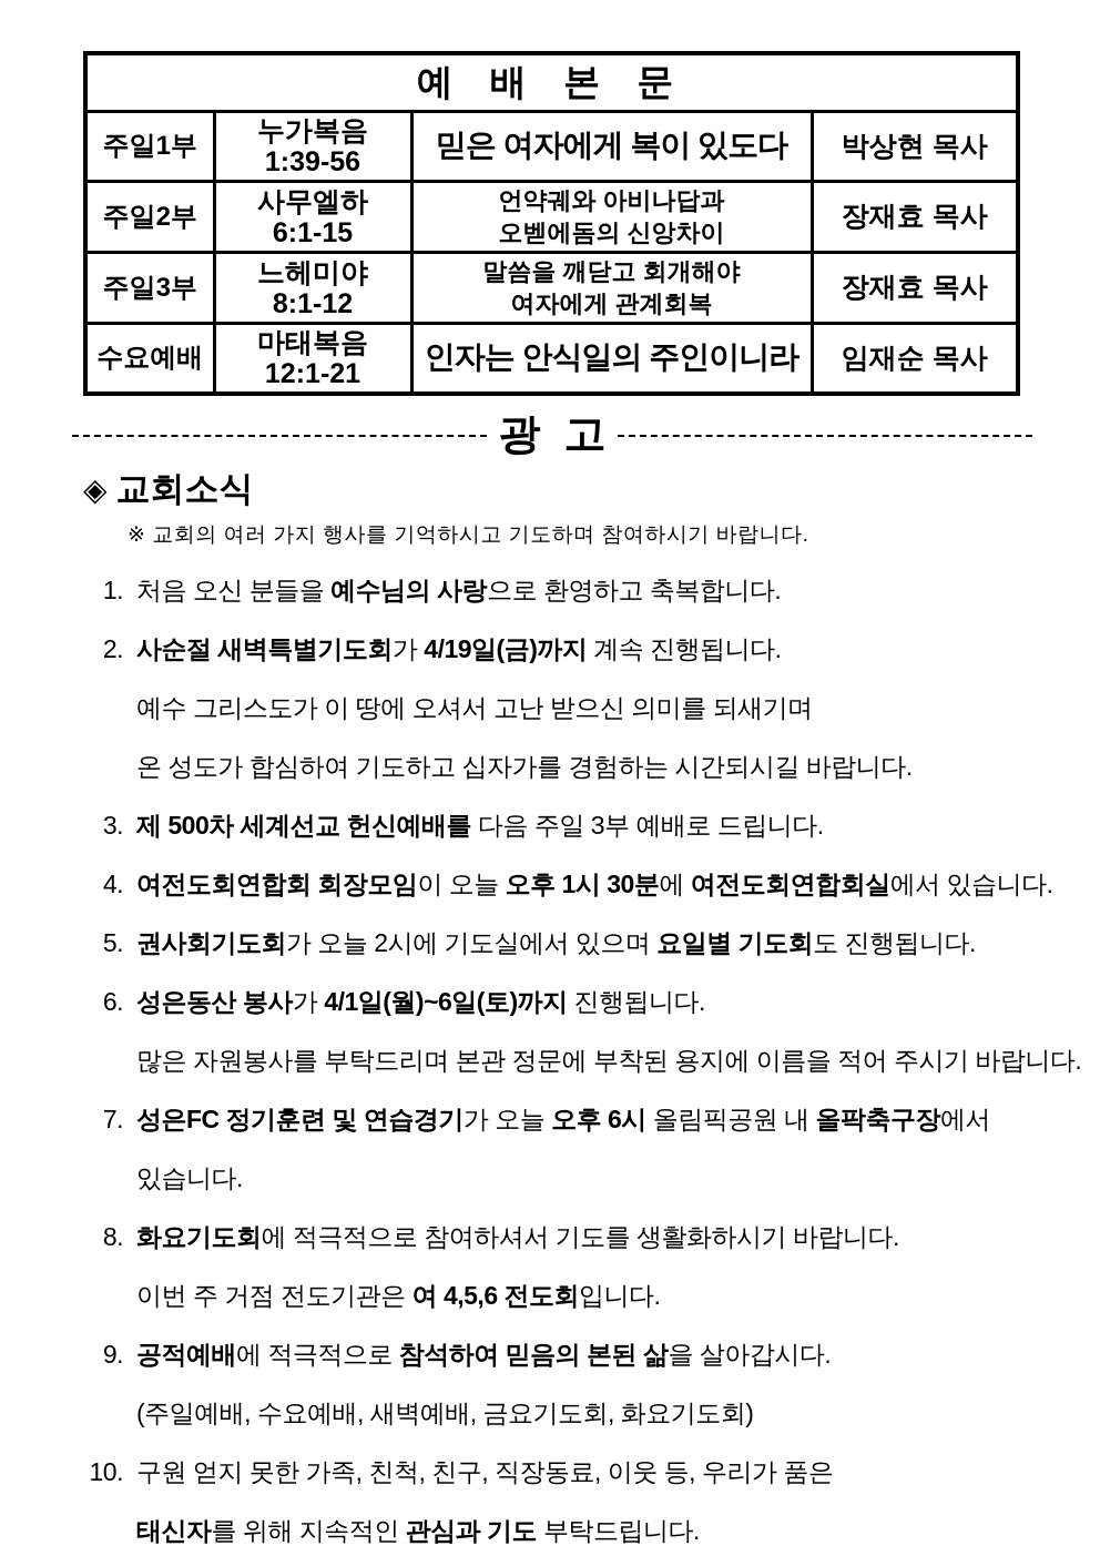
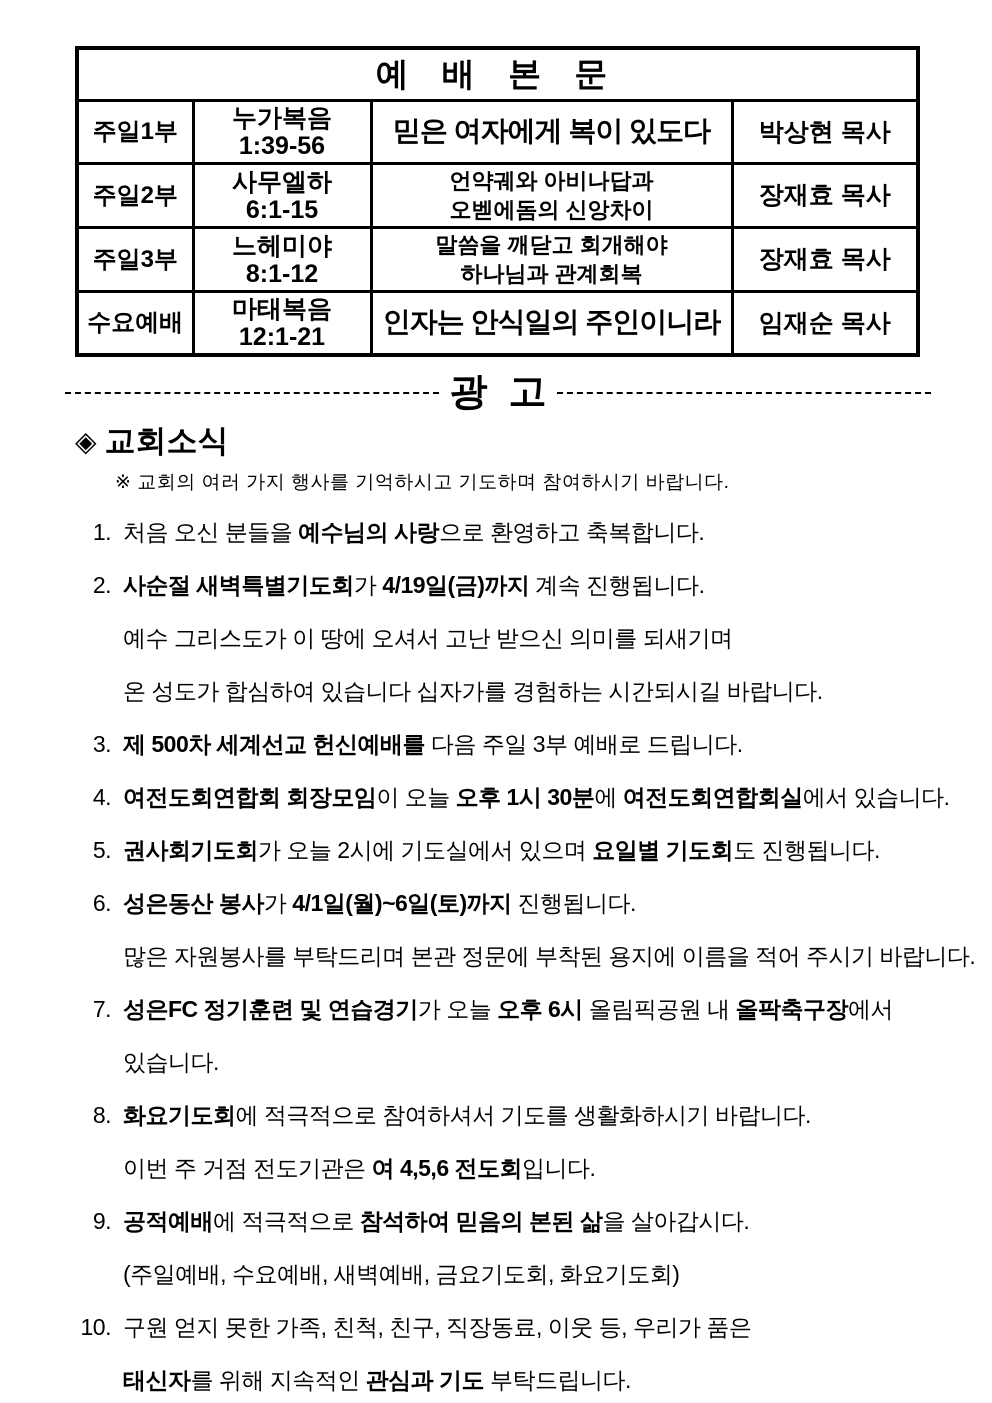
  예 배 본 문
  주일1부	누가복음 1:39-56	믿은 여자에게 복이 있도다	박상현 목사
  주일2부	사무엘하 6:1-15	언약궤와 아비나답과 오벧에돔의 신앙차이	장재효 목사
- 주일3부	느헤미야 8:1-12	말씀을 깨닫고 회개해야 여자에게 관계회복	장재효 목사
+ 주일3부	느헤미야 8:1-12	말씀을 깨닫고 회개해야 하나님과 관계회복	장재효 목사
  수요예배	마태복음 12:1-21	인자는 안식일의 주인이니라	임재순 목사
  광 고
  ◈
  교회소식
  ※ 교회의 여러 가지 행사를 기억하시고 기도하며 참여하시기 바랍니다.
  1.
  처음 오신 분들을 예수님의 사랑으로 환영하고 축복합니다.
  2.
  사순절 새벽특별기도회가 4/19일(금)까지 계속 진행됩니다.
  예수 그리스도가 이 땅에 오셔서 고난 받으신 의미를 되새기며
- 온 성도가 합심하여 기도하고 십자가를 경험하는 시간되시길 바랍니다.
+ 온 성도가 합심하여 있습니다 십자가를 경험하는 시간되시길 바랍니다.
  3.
  제 500차 세계선교 헌신예배를 다음 주일 3부 예배로 드립니다.
  4.
  여전도회연합회 회장모임이 오늘 오후 1시 30분에 여전도회연합회실에서 있습니다.
  5.
  권사회기도회가 오늘 2시에 기도실에서 있으며 요일별 기도회도 진행됩니다.
  6.
  성은동산 봉사가 4/1일(월)~6일(토)까지 진행됩니다.
  많은 자원봉사를 부탁드리며 본관 정문에 부착된 용지에 이름을 적어 주시기 바랍니다.
  7.
  성은FC 정기훈련 및 연습경기가 오늘 오후 6시 올림픽공원 내 올팍축구장에서
  있습니다.
  8.
  화요기도회에 적극적으로 참여하셔서 기도를 생활화하시기 바랍니다.
  이번 주 거점 전도기관은 여 4,5,6 전도회입니다.
  9.
  공적예배에 적극적으로 참석하여 믿음의 본된 삶을 살아갑시다.
  (주일예배, 수요예배, 새벽예배, 금요기도회, 화요기도회)
  10.
  구원 얻지 못한 가족, 친척, 친구, 직장동료, 이웃 등, 우리가 품은
  태신자를 위해 지속적인 관심과 기도 부탁드립니다.
